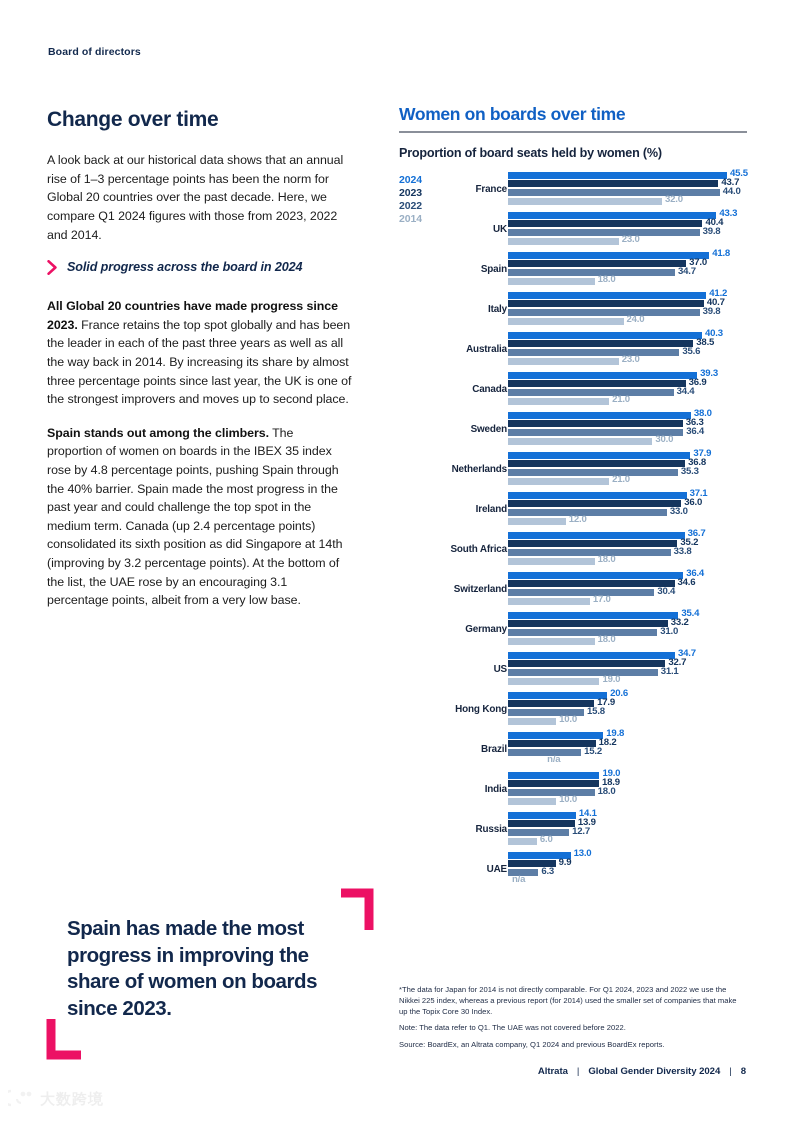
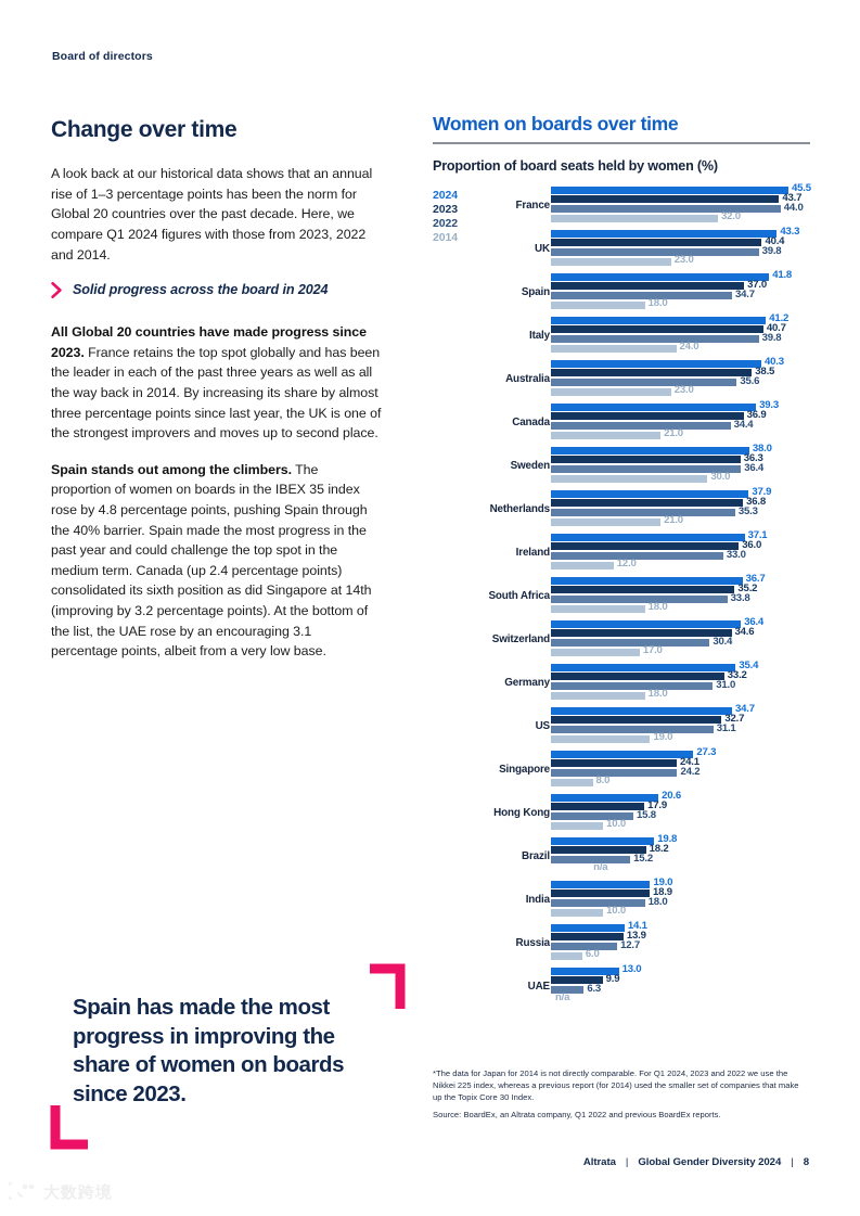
  Board of directors
  Change over time
  A look back at our historical data shows that an annual rise of 1–3 percentage points has been the norm for Global 20 countries over the past decade. Here, we compare Q1 2024 figures with those from 2023, 2022 and 2014.
  Solid progress across the board in 2024
  All Global 20 countries have made progress since 2023. France retains the top spot globally and has been the leader in each of the past three years as well as all the way back in 2014. By increasing its share by almost three percentage points since last year, the UK is one of the strongest improvers and moves up to second place.
  Spain stands out among the climbers. The proportion of women on boards in the IBEX 35 index rose by 4.8 percentage points, pushing Spain through the 40% barrier. Spain made the most progress in the past year and could challenge the top spot in the medium term. Canada (up 2.4 percentage points) consolidated its sixth position as did Singapore at 14th (improving by 3.2 percentage points). At the bottom of the list, the UAE rose by an encouraging 3.1 percentage points, albeit from a very low base.
  Spain has made the most progress in improving the share of women on boards since 2023.
  Women on boards over time
  Proportion of board seats held by women (%)
  2024
  2023
  2022
  2014
  France
  45.5
  43.7
  44.0
  32.0
  UK
  43.3
  40.4
  39.8
  23.0
  Spain
  41.8
  37.0
  34.7
  18.0
  Italy
  41.2
  40.7
  39.8
  24.0
  Australia
  40.3
  38.5
  35.6
  23.0
  Canada
  39.3
  36.9
  34.4
  21.0
  Sweden
  38.0
  36.3
  36.4
  30.0
  Netherlands
  37.9
  36.8
  35.3
  21.0
  Ireland
  37.1
  36.0
  33.0
  12.0
  South Africa
  36.7
  35.2
  33.8
  18.0
  Switzerland
  36.4
  34.6
  30.4
  17.0
  Germany
  35.4
  33.2
  31.0
  18.0
  US
  34.7
  32.7
  31.1
  19.0
+ Singapore
+ 27.3
+ 24.1
+ 24.2
+ 8.0
  Hong Kong
  20.6
  17.9
  15.8
  10.0
  Brazil
  19.8
  18.2
  15.2
  n/a
  India
  19.0
  18.9
  18.0
  10.0
  Russia
  14.1
  13.9
  12.7
  6.0
  UAE
  13.0
  9.9
  6.3
  n/a
  *The data for Japan for 2014 is not directly comparable. For Q1 2024, 2023 and 2022 we use the Nikkei 225 index, whereas a previous report (for 2014) used the smaller set of companies that make up the Topix Core 30 Index.
- Note: The data refer to Q1. The UAE was not covered before 2022.
- Source: BoardEx, an Altrata company, Q1 2024 and previous BoardEx reports.
+ Source: BoardEx, an Altrata company, Q1 2022 and previous BoardEx reports.
  Altrata
  |
  Global Gender Diversity 2024
  |
  8
